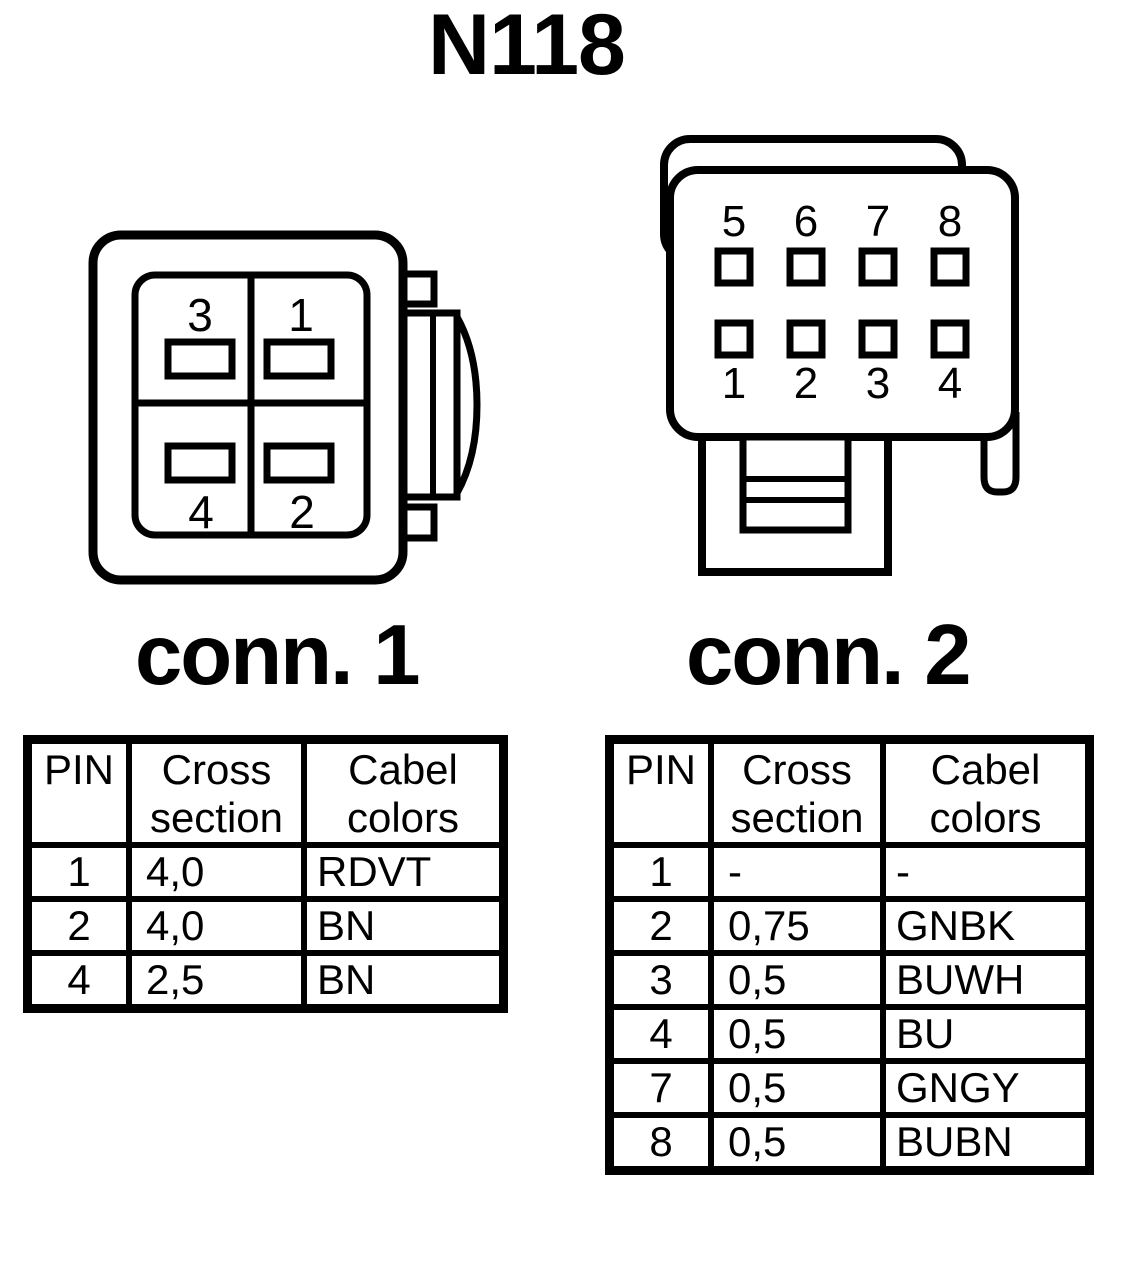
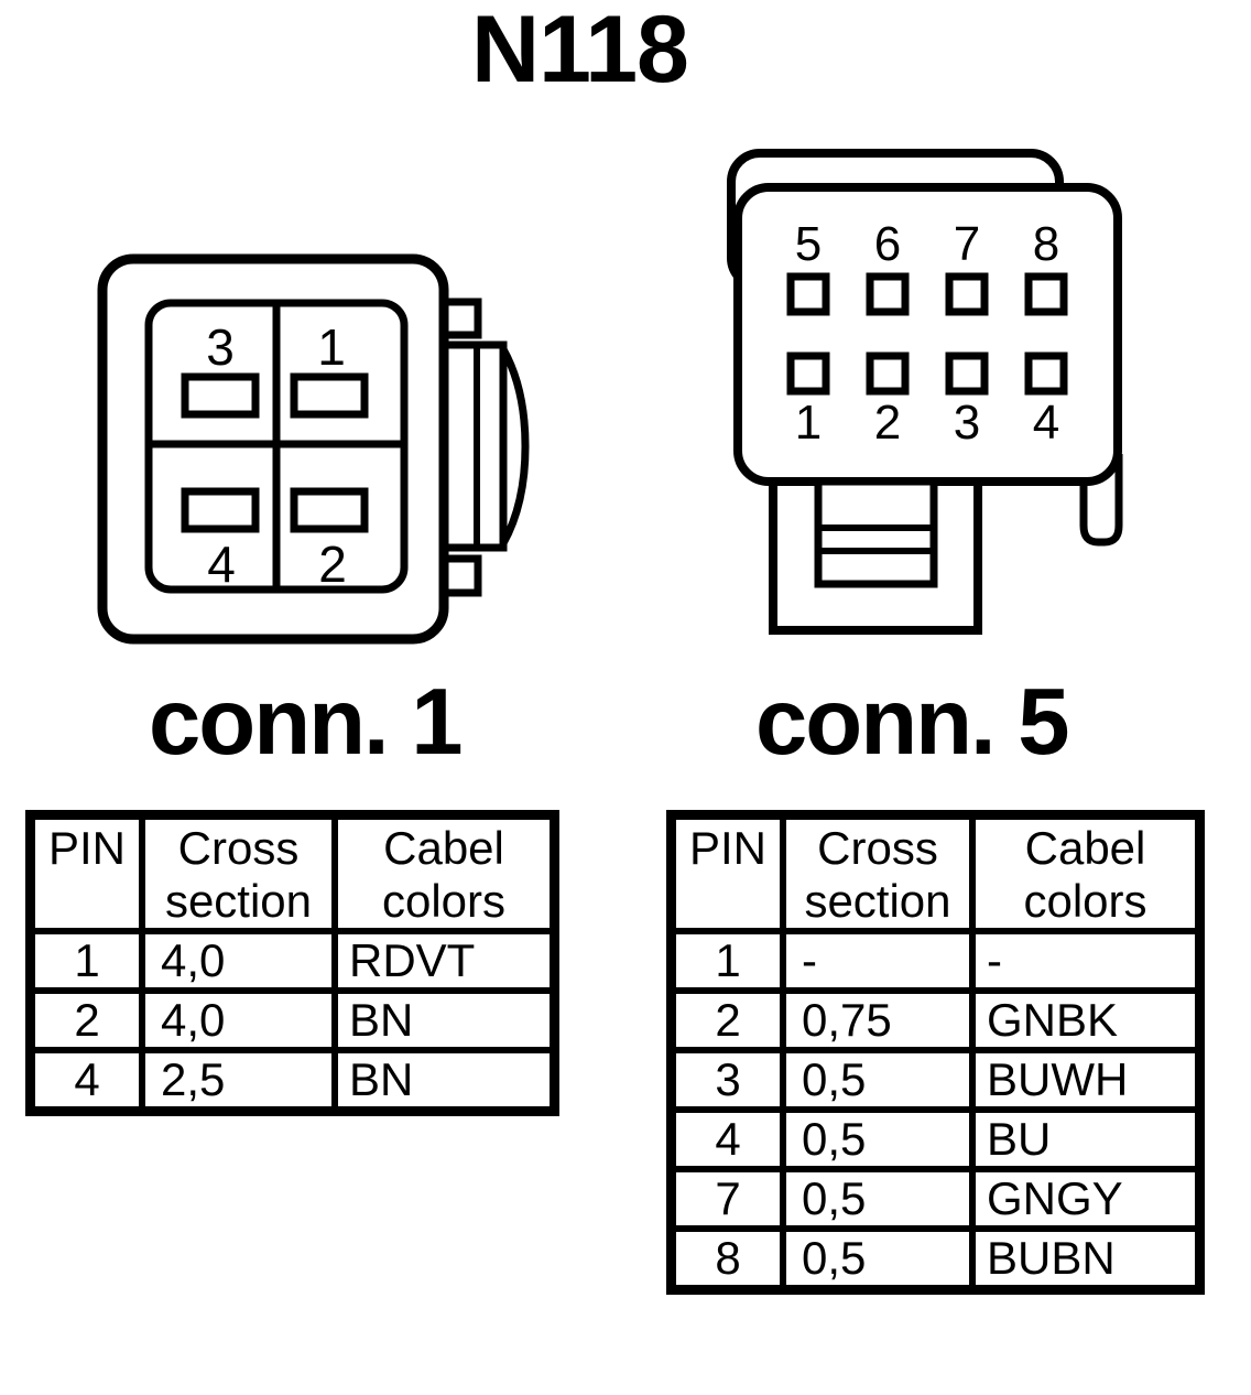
  N118
  3
  1
  4
  2
  5
  6
  7
  8
  1
  2
  3
  4
  conn. 1
- conn. 2
+ conn. 5
  PIN	Cross section	Cabel colors
  1	4,0	RDVT
  2	4,0	BN
  4	2,5	BN
  PIN	Cross section	Cabel colors
  1	-	-
  2	0,75	GNBK
  3	0,5	BUWH
  4	0,5	BU
  7	0,5	GNGY
  8	0,5	BUBN
